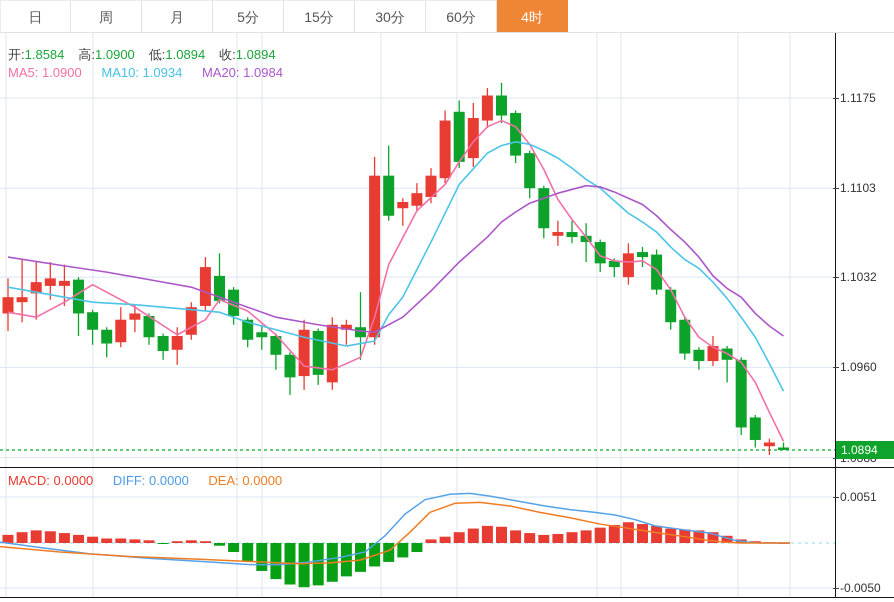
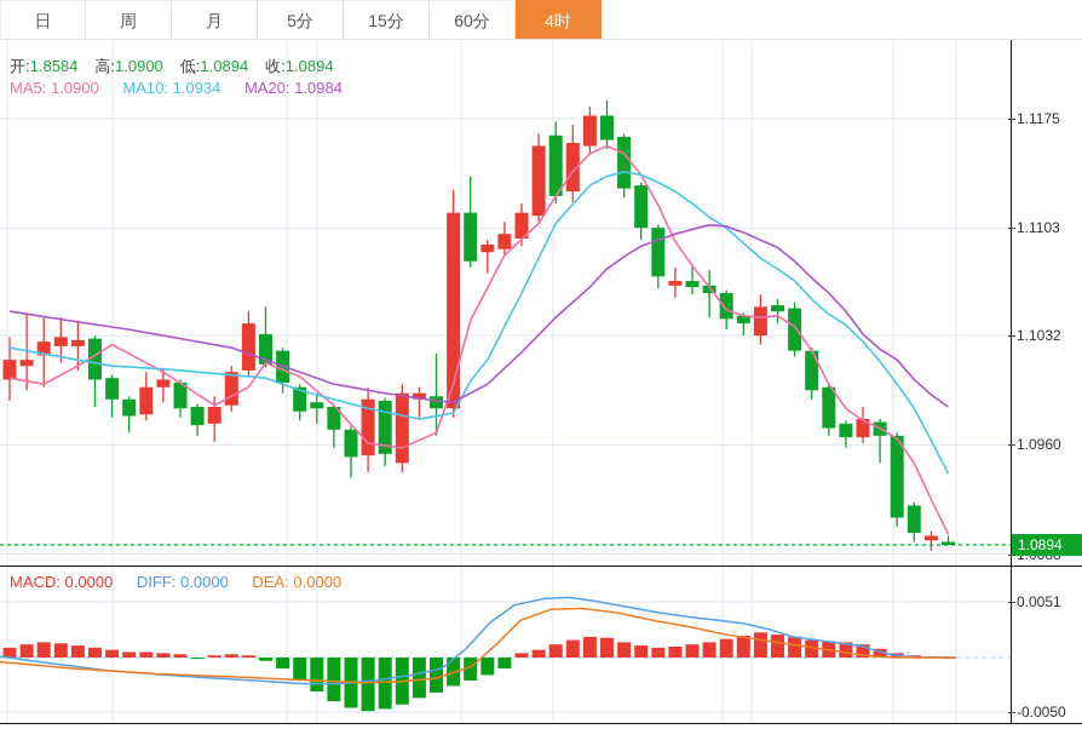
  日
  周
  月
  5分
  15分
- 30分
  60分
  4时
  开:1.8584 高:1.0900 低:1.0894 收:1.0894
  MA5: 1.0900 MA10: 1.0934 MA20: 1.0984
  MACD: 0.0000 DIFF: 0.0000 DEA: 0.0000
  1.1175
  1.1103
  1.1032
  1.0960
  0.0051
  -0.0050
  1.0894
